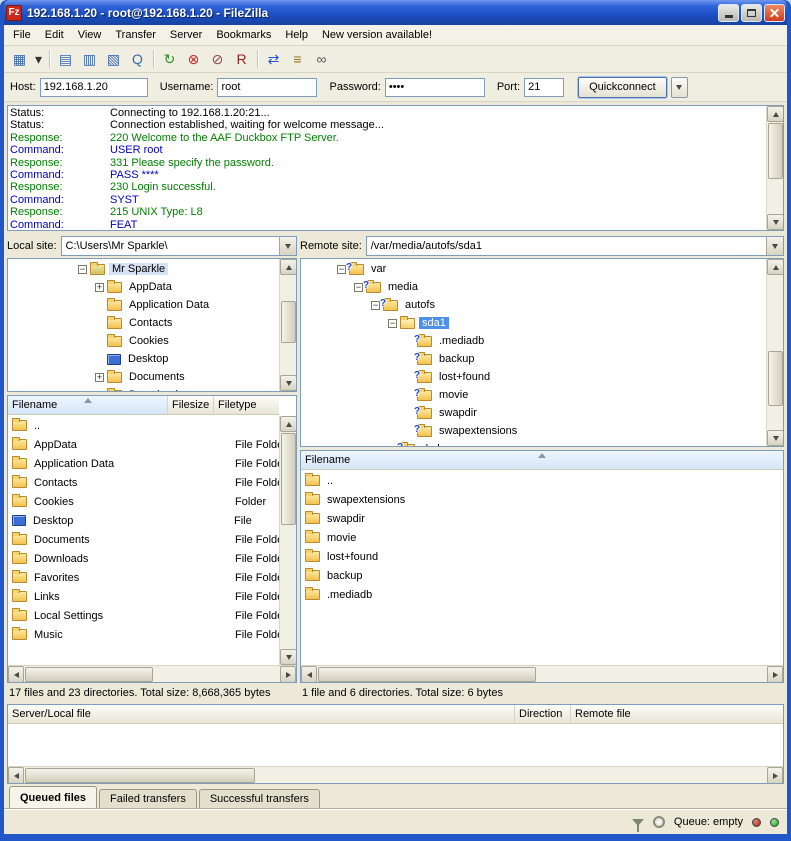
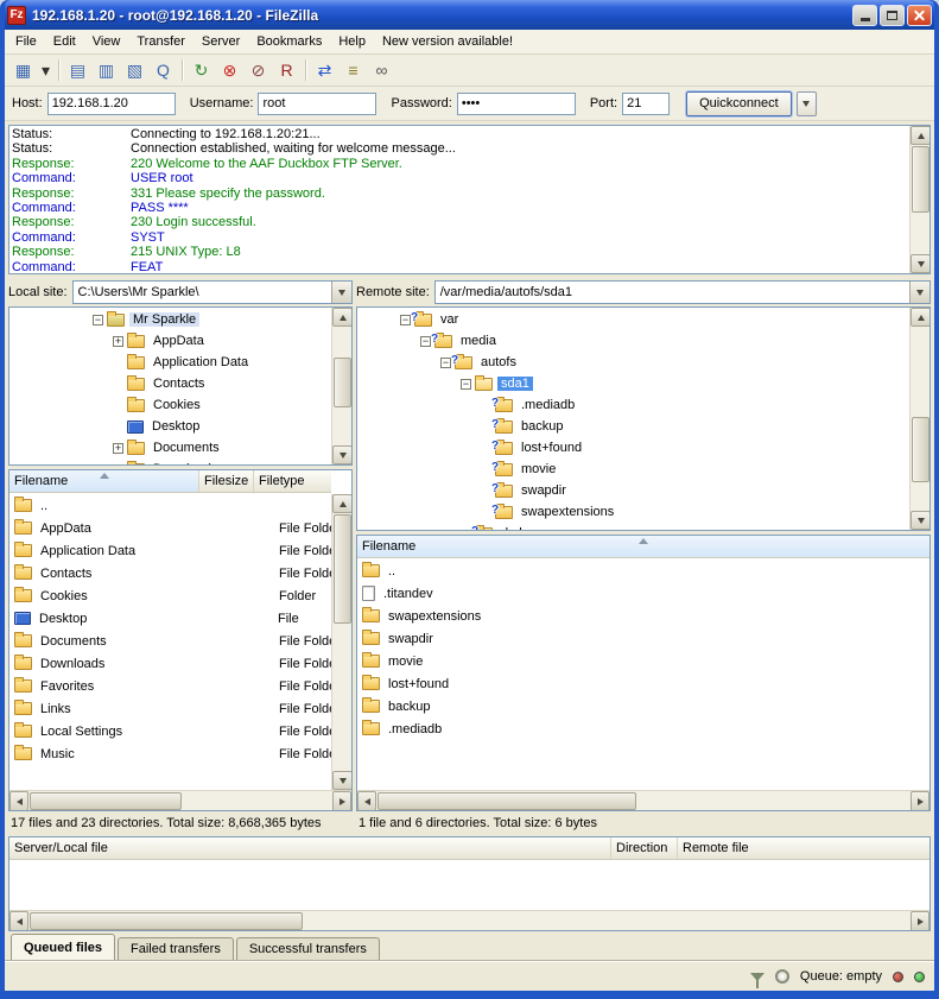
  Fz
  192.168.1.20 - root@192.168.1.20 - FileZilla
  File
  Edit
  View
  Transfer
  Server
  Bookmarks
  Help
  New version available!
  ▦
  ▾
  ▤
  ▥
  ▧
  Q
  ↻
  ⊗
  ⊘
  R
  ⇄
  ≡
  ∞
  Host:
  192.168.1.20
  Username:
  root
  Password:
  ••••
  Port:
  21
  Quickconnect
  Status: Connecting to 192.168.1.20:21...
  Status: Connection established, waiting for welcome message...
  Response: 220 Welcome to the AAF Duckbox FTP Server.
  Command: USER root
  Response: 331 Please specify the password.
  Command: PASS ****
  Response: 230 Login successful.
  Command: SYST
  Response: 215 UNIX Type: L8
  Command: FEAT
  Local site:
  C:\Users\Mr Sparkle\
  −
  Mr Sparkle
  +
  AppData
  Application Data
  Contacts
  Cookies
  Desktop
  +
  Documents
  Filename
  Filesize
  Filetype
  ..
  AppData
  File Fold
  Application Data
  File Fold
  Contacts
  File Fold
  Cookies
  Folder
  Desktop
  File
  Documents
  File Fold
  Downloads
  File Fold
  Favorites
  File Fold
  Links
  File Fold
  Local Settings
  File Fold
  Music
  File Fold
  17 files and 23 directories. Total size: 8,668,365 bytes
  Remote site:
  /var/media/autofs/sda1
  −
  var
  −
  media
  −
  autofs
  −
  sda1
  .mediadb
  backup
  lost+found
  movie
  swapdir
  swapextensions
  Filename
  ..
+ .titandev
  swapextensions
  swapdir
  movie
  lost+found
  backup
  .mediadb
  1 file and 6 directories. Total size: 6 bytes
  Server/Local file
  Direction
  Remote file
  Queued files
  Failed transfers
  Successful transfers
  Queue: empty
